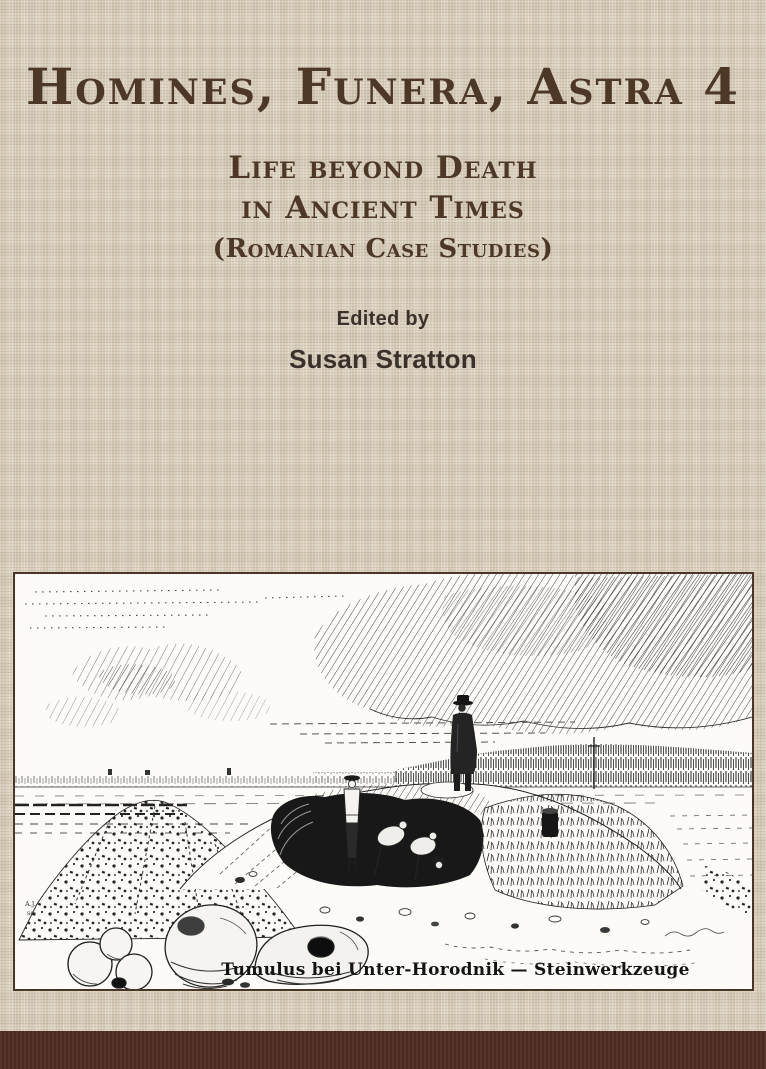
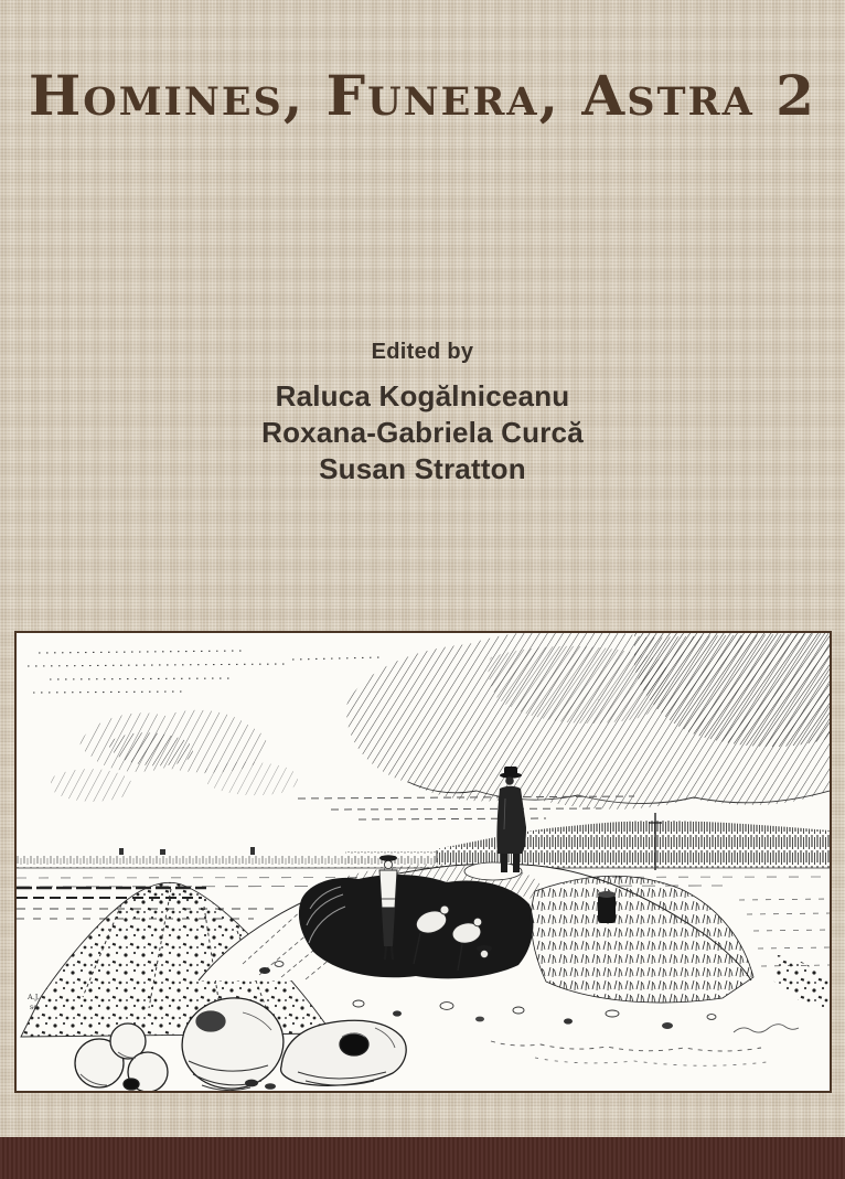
- Homines, Funera, Astra 4
+ Homines, Funera, Astra 2
- Life beyond Death
- in Ancient Times
- (Romanian Case Studies)
  Edited by
+ Raluca Kogălniceanu
+ Roxana-Gabriela Curcă
  Susan Stratton
  A.J. sc.
- Tumulus bei Unter-Horodnik — Steinwerkzeuge
